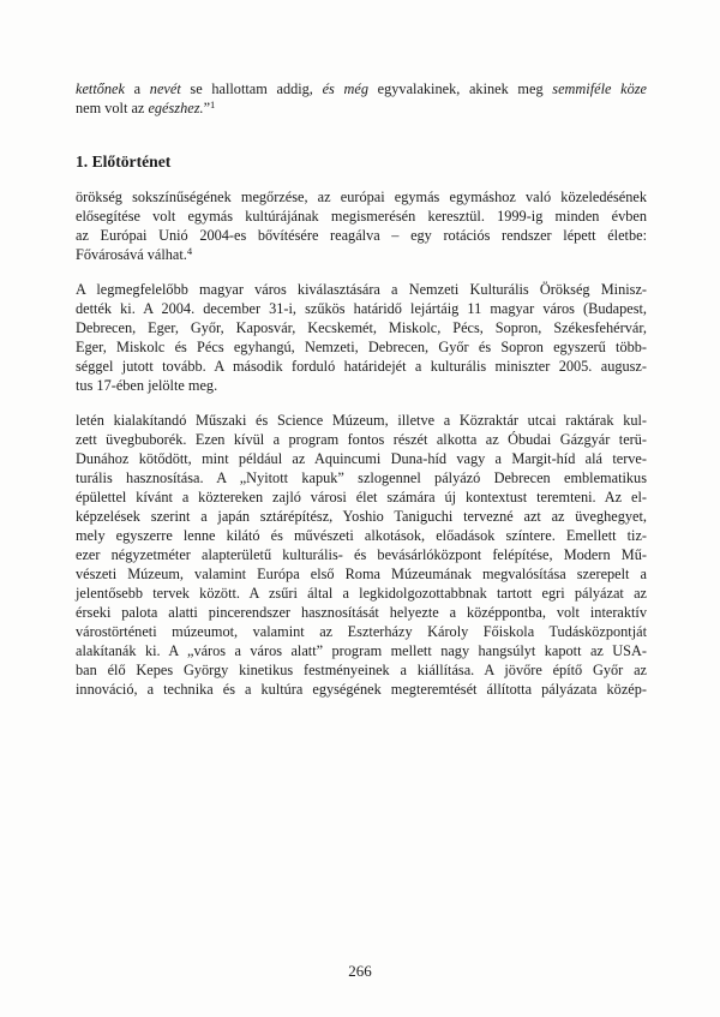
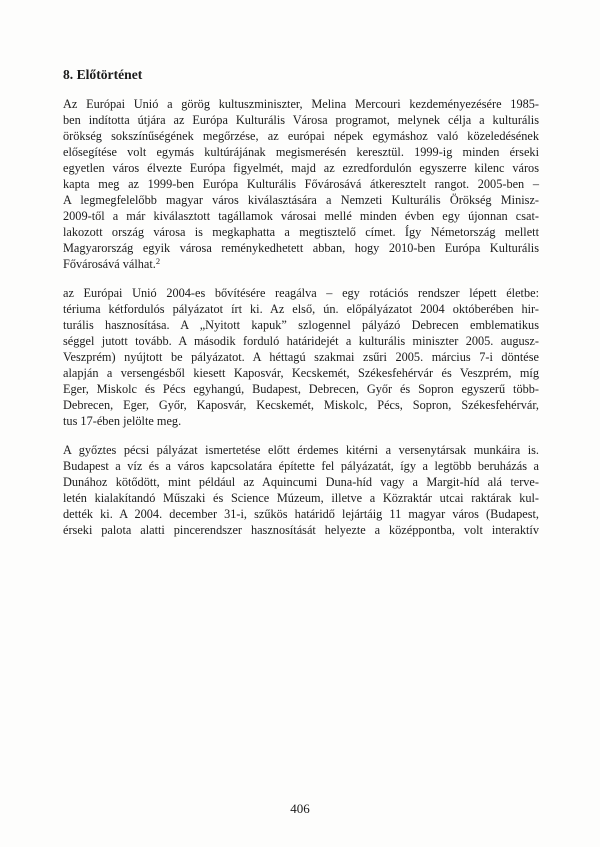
- kettőnek a nevét se hallottam addig, és még egyvalakinek, akinek meg semmiféle köze
- nem volt az egészhez.”1
- 1. Előtörténet
+ 8. Előtörténet
+ Az Európai Unió a görög kultuszminiszter, Melina Mercouri kezdeményezésére 1985-
+ ben indította útjára az Európa Kulturális Városa programot, melynek célja a kulturális
- örökség sokszínűségének megőrzése, az európai egymás egymáshoz való közeledésének
+ örökség sokszínűségének megőrzése, az európai népek egymáshoz való közeledésének
- elősegítése volt egymás kultúrájának megismerésén keresztül. 1999-ig minden évben
+ elősegítése volt egymás kultúrájának megismerésén keresztül. 1999-ig minden érseki
+ egyetlen város élvezte Európa figyelmét, majd az ezredfordulón egyszerre kilenc város
+ kapta meg az 1999-ben Európa Kulturális Fővárosává átkeresztelt rangot. 2005-ben –
- az Európai Unió 2004-es bővítésére reagálva – egy rotációs rendszer lépett életbe:
+ A legmegfelelőbb magyar város kiválasztására a Nemzeti Kulturális Örökség Minisz-
+ 2009-től a már kiválasztott tagállamok városai mellé minden évben egy újonnan csat-
+ lakozott ország városa is megkaphatta a megtisztelő címet. Így Németország mellett
+ Magyarország egyik városa reménykedhetett abban, hogy 2010-ben Európa Kulturális
- Fővárosává válhat.4
+ Fővárosává válhat.2
- A legmegfelelőbb magyar város kiválasztására a Nemzeti Kulturális Örökség Minisz-
+ az Európai Unió 2004-es bővítésére reagálva – egy rotációs rendszer lépett életbe:
+ tériuma kétfordulós pályázatot írt ki. Az első, ún. előpályázatot 2004 októberében hir-
- dették ki. A 2004. december 31-i, szűkös határidő lejártáig 11 magyar város (Budapest,
+ turális hasznosítása. A „Nyitott kapuk” szlogennel pályázó Debrecen emblematikus
- Debrecen, Eger, Győr, Kaposvár, Kecskemét, Miskolc, Pécs, Sopron, Székesfehérvár,
+ séggel jutott tovább. A második forduló határidejét a kulturális miniszter 2005. augusz-
+ Veszprém) nyújtott be pályázatot. A héttagú szakmai zsűri 2005. március 7-i döntése
+ alapján a versengésből kiesett Kaposvár, Kecskemét, Székesfehérvár és Veszprém, míg
- Eger, Miskolc és Pécs egyhangú, Nemzeti, Debrecen, Győr és Sopron egyszerű több-
+ Eger, Miskolc és Pécs egyhangú, Budapest, Debrecen, Győr és Sopron egyszerű több-
- séggel jutott tovább. A második forduló határidejét a kulturális miniszter 2005. augusz-
+ Debrecen, Eger, Győr, Kaposvár, Kecskemét, Miskolc, Pécs, Sopron, Székesfehérvár,
  tus 17-ében jelölte meg.
+ A győztes pécsi pályázat ismertetése előtt érdemes kitérni a versenytársak munkáira is.
+ Budapest a víz és a város kapcsolatára építette fel pályázatát, így a legtöbb beruházás a
- letén kialakítandó Műszaki és Science Múzeum, illetve a Közraktár utcai raktárak kul-
+ Dunához kötődött, mint például az Aquincumi Duna-híd vagy a Margit-híd alá terve-
- zett üvegbuborék. Ezen kívül a program fontos részét alkotta az Óbudai Gázgyár terü-
- Dunához kötődött, mint például az Aquincumi Duna-híd vagy a Margit-híd alá terve-
+ letén kialakítandó Műszaki és Science Múzeum, illetve a Közraktár utcai raktárak kul-
- turális hasznosítása. A „Nyitott kapuk” szlogennel pályázó Debrecen emblematikus
+ dették ki. A 2004. december 31-i, szűkös határidő lejártáig 11 magyar város (Budapest,
- épülettel kívánt a köztereken zajló városi élet számára új kontextust teremteni. Az el-
- képzelések szerint a japán sztárépítész, Yoshio Taniguchi tervezné azt az üveghegyet,
- mely egyszerre lenne kilátó és művészeti alkotások, előadások színtere. Emellett tiz-
- ezer négyzetméter alapterületű kulturális- és bevásárlóközpont felépítése, Modern Mű-
- vészeti Múzeum, valamint Európa első Roma Múzeumának megvalósítása szerepelt a
- jelentősebb tervek között. A zsűri által a legkidolgozottabbnak tartott egri pályázat az
  érseki palota alatti pincerendszer hasznosítását helyezte a középpontba, volt interaktív
- várostörténeti múzeumot, valamint az Eszterházy Károly Főiskola Tudásközpontját
- alakítanák ki. A „város a város alatt” program mellett nagy hangsúlyt kapott az USA-
- ban élő Kepes György kinetikus festményeinek a kiállítása. A jövőre építő Győr az
- innováció, a technika és a kultúra egységének megteremtését állította pályázata közép-
- 266
+ 406
